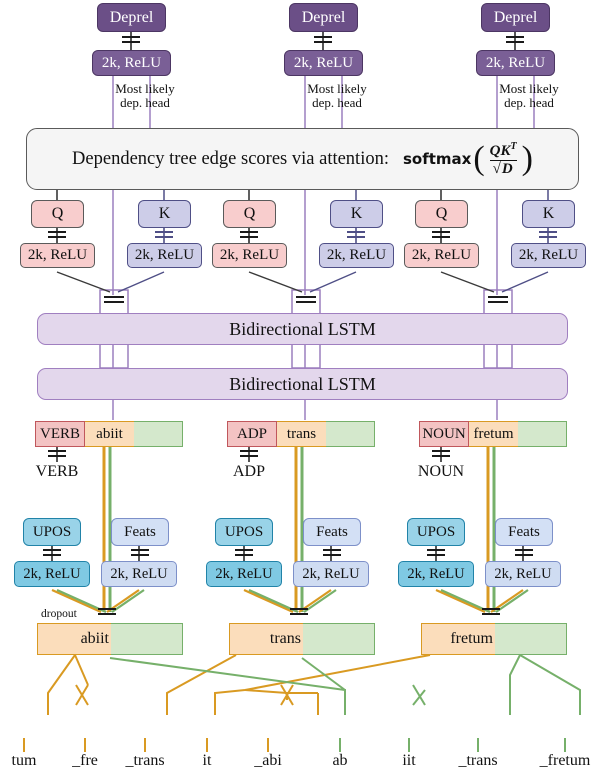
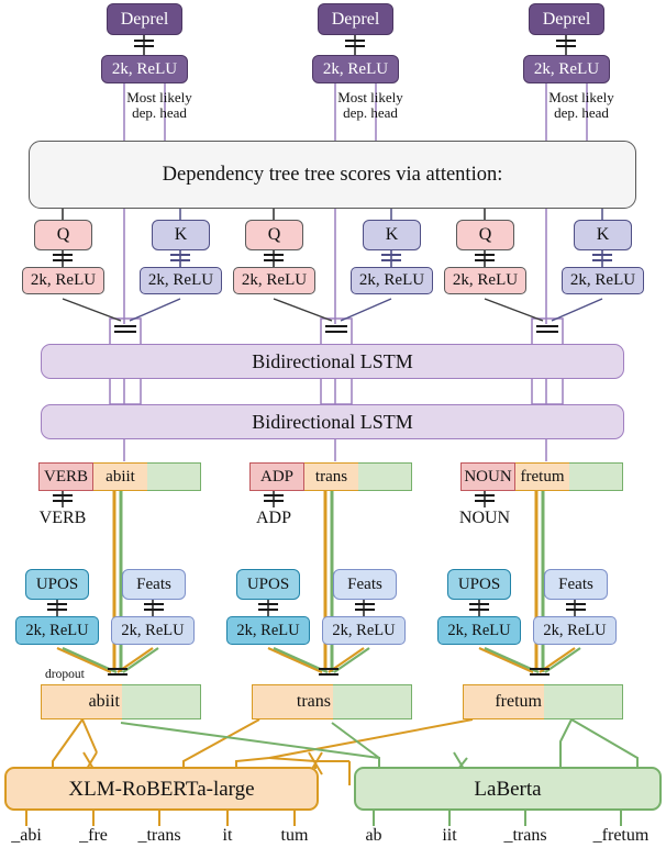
  Deprel
  2k, ReLU
  Most likely
  dep. head
  Q
  2k, ReLU
  K
  2k, ReLU
  Deprel
  2k, ReLU
  Most likely
  dep. head
  Q
  2k, ReLU
  K
  2k, ReLU
  Deprel
  2k, ReLU
  Most likely
  dep. head
  Q
  2k, ReLU
  K
  2k, ReLU
- Dependency tree edge scores via attention:
+ Dependency tree tree scores via attention:
- softmax
- (
- QKT
- √D
- )
  Bidirectional LSTM
  Bidirectional LSTM
  VERB
  abiit
  VERB
  ADP
  trans
  ADP
  NOUN
  fretum
  NOUN
  UPOS
  2k, ReLU
  Feats
  2k, ReLU
  UPOS
  2k, ReLU
  Feats
  2k, ReLU
  UPOS
  2k, ReLU
  Feats
  2k, ReLU
  dropout
  abiit
  trans
  fretum
+ XLM-RoBERTa-large
+ LaBerta
- tum
+ _abi
  _fre
  _trans
  it
- _abi
+ tum
  ab
  iit
  _trans
  _fretum
